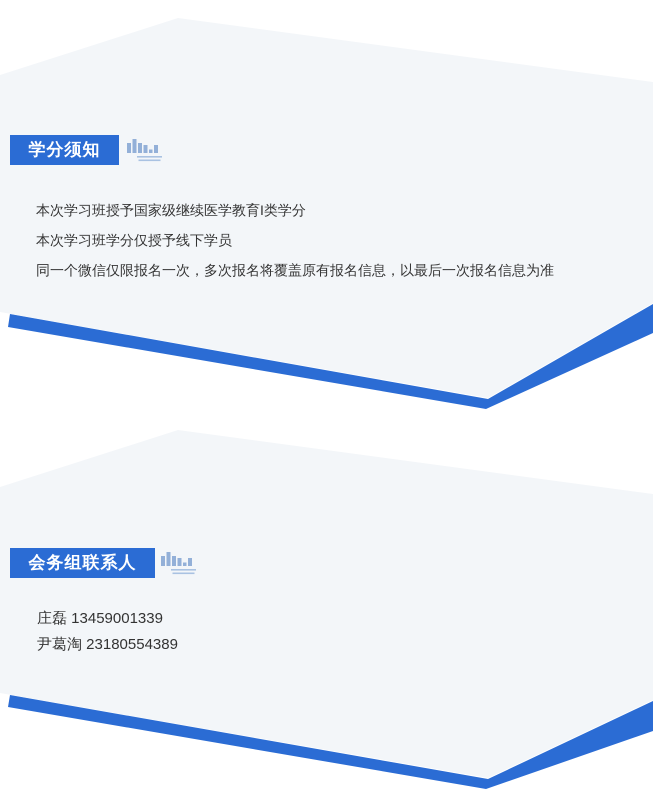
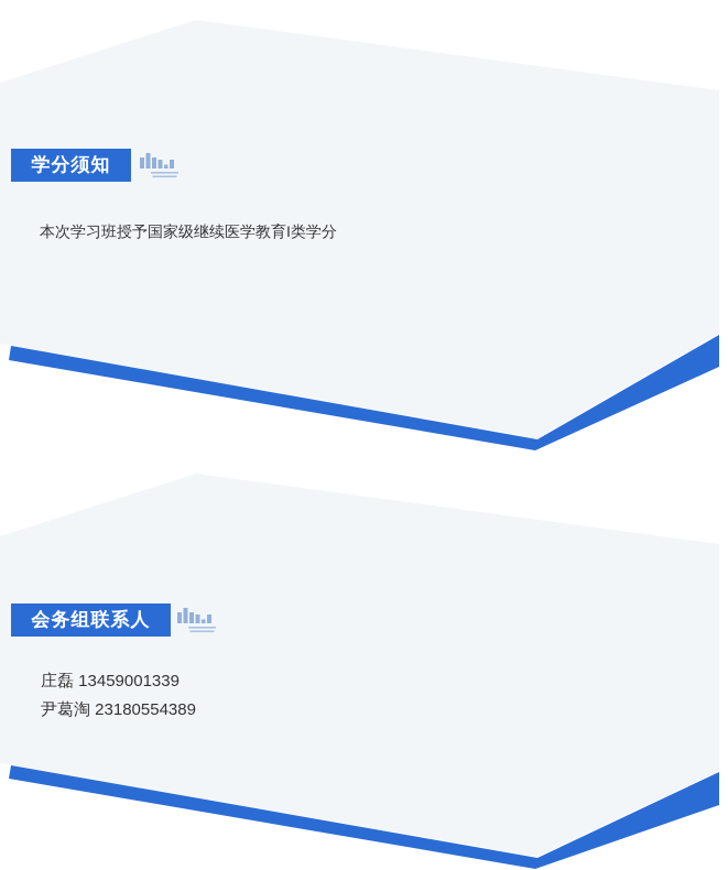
  学分须知
  本次学习班授予国家级继续医学教育I类学分
- 本次学习班学分仅授予线下学员
- 同一个微信仅限报名一次，多次报名将覆盖原有报名信息，以最后一次报名信息为准
  会务组联系人
  庄磊 13459001339
  尹葛淘 23180554389
